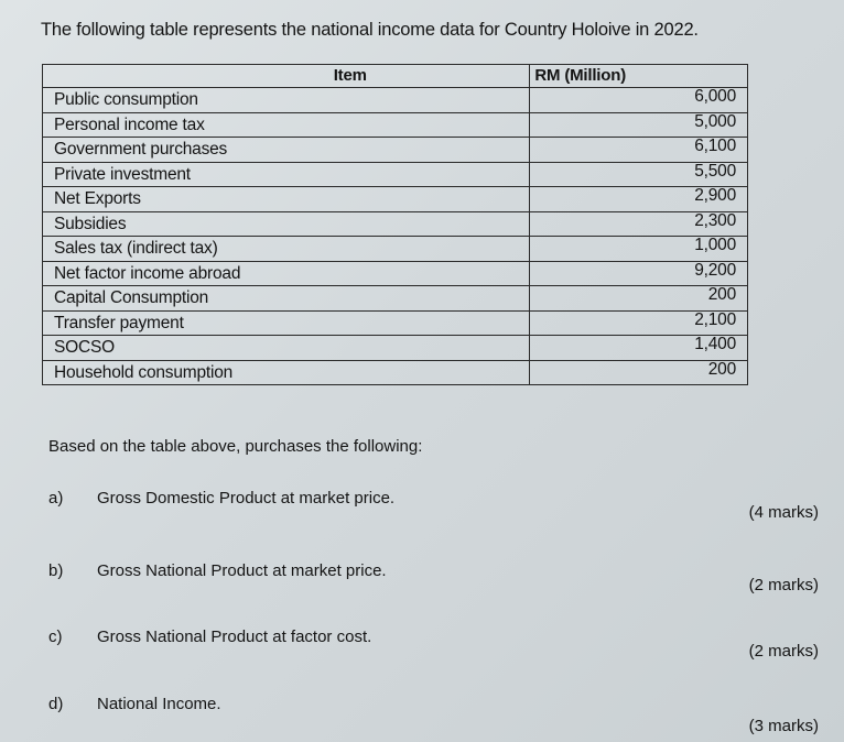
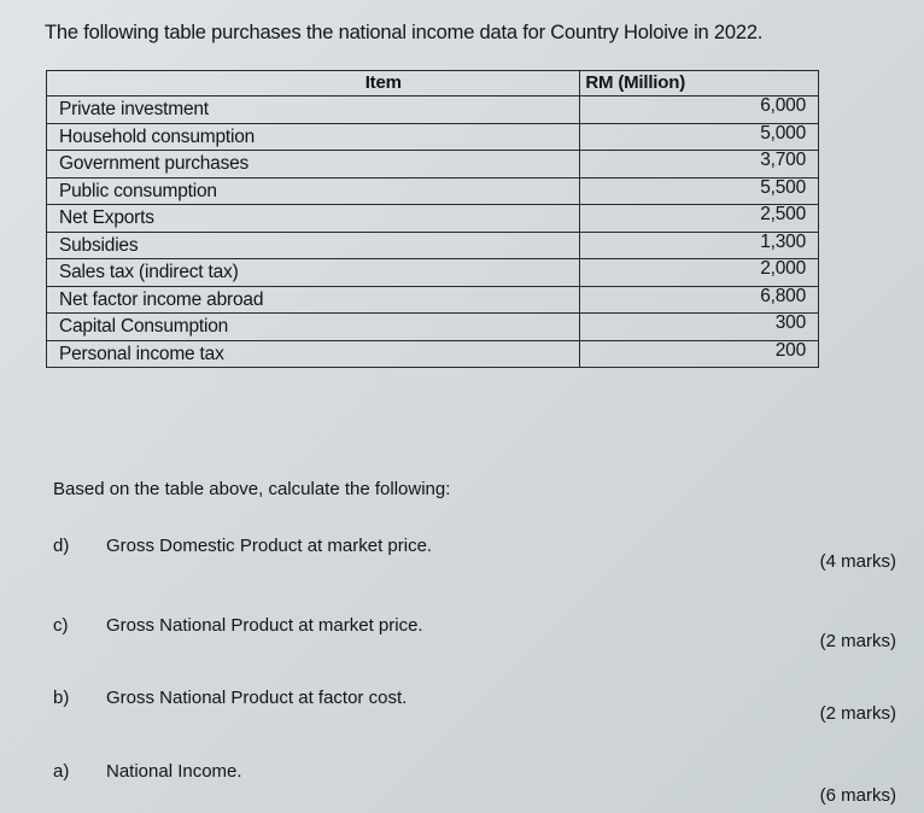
- The following table represents the national income data for Country Holoive in 2022.
+ The following table purchases the national income data for Country Holoive in 2022.
  Item	RM (Million)
- Public consumption	6,000
+ Private investment	6,000
- Personal income tax	5,000
+ Household consumption	5,000
- Government purchases	6,100
+ Government purchases	3,700
- Private investment	5,500
+ Public consumption	5,500
- Net Exports	2,900
+ Net Exports	2,500
- Subsidies	2,300
+ Subsidies	1,300
- Sales tax (indirect tax)	1,000
+ Sales tax (indirect tax)	2,000
- Net factor income abroad	9,200
+ Net factor income abroad	6,800
- Capital Consumption	200
+ Capital Consumption	300
- Transfer payment	2,100
- SOCSO	1,400
- Household consumption	200
+ Personal income tax	200
- Based on the table above, purchases the following:
+ Based on the table above, calculate the following:
- a) Gross Domestic Product at market price.
+ d) Gross Domestic Product at market price.
  (4 marks)
- b) Gross National Product at market price.
+ c) Gross National Product at market price.
  (2 marks)
- c) Gross National Product at factor cost.
+ b) Gross National Product at factor cost.
  (2 marks)
- d) National Income.
+ a) National Income.
- (3 marks)
+ (6 marks)
